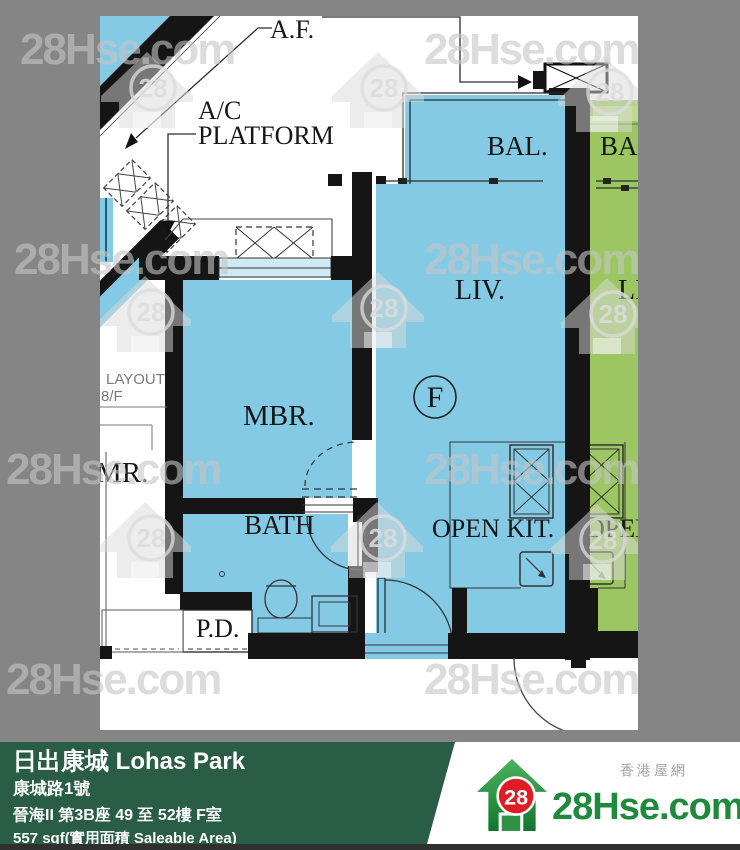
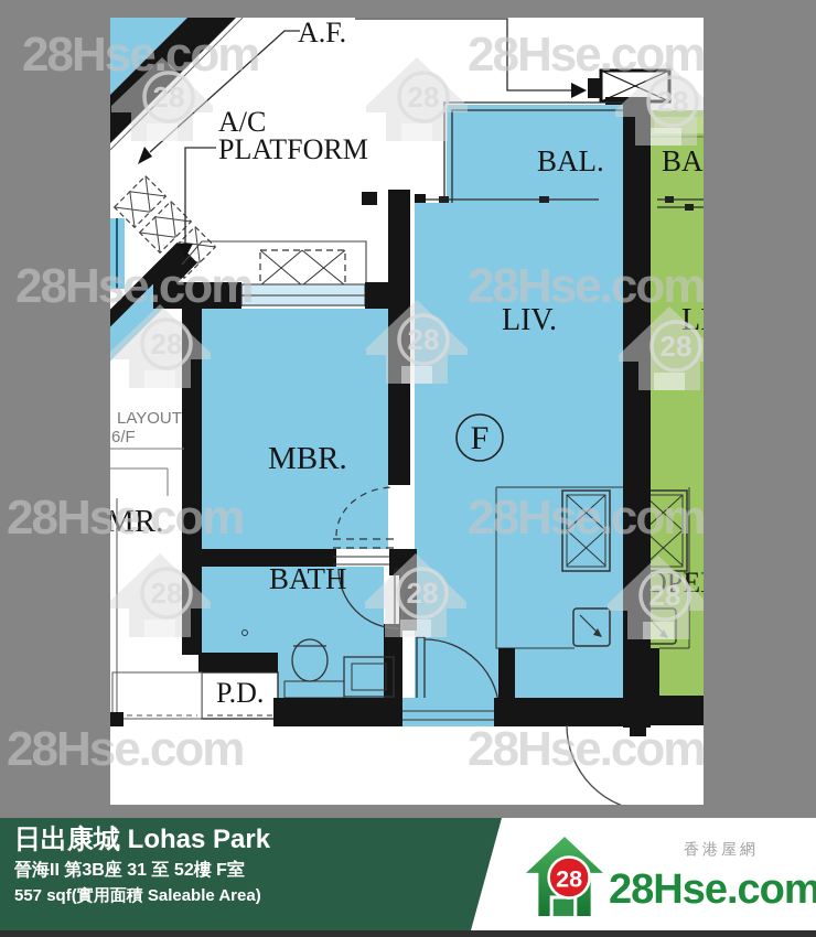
  A.F.
  A/C
  PLATFORM
  BAL.
  LIV.
  F
  MBR.
  LAYOUT
- 8/F
+ 6/F
  MR.
  BATH
- OPEN KIT.
  OPE
  P.D.
  28
  28
  28
  28
  28
  28
  28
  28
  28Hse.com
  28Hse.com
  28Hse.com
  28Hse.com
  28Hse.com
  28Hse.com
  28Hse.com
  28Hse.com
  日出康城 Lohas Park
- 康城路1號
- 晉海II 第3B座 49 至 52樓 F室
+ 晉海II 第3B座 31 至 52樓 F室
  557 sqf(實用面積 Saleable Area)
  28
  28Hse.com
  香港屋網
